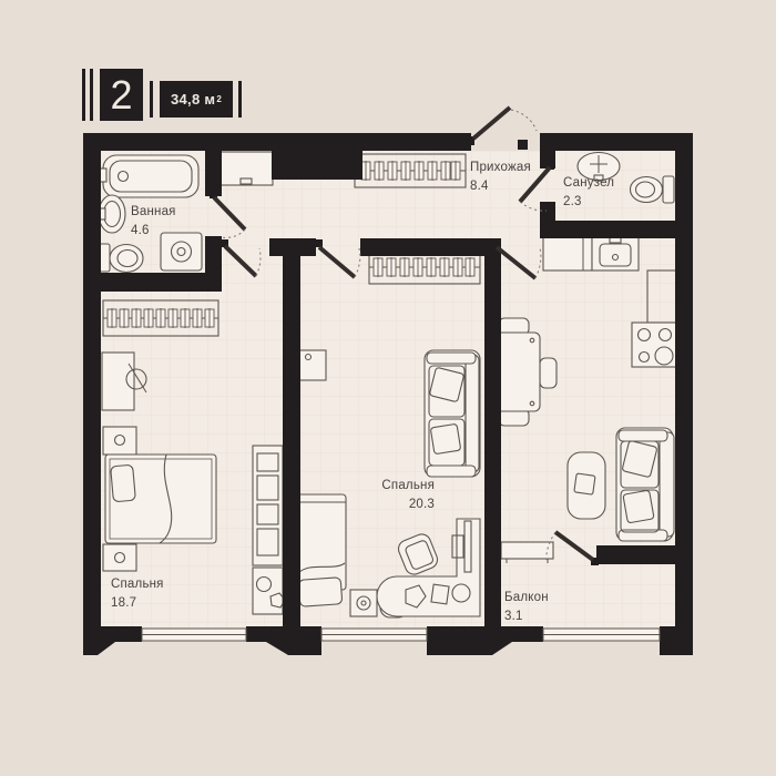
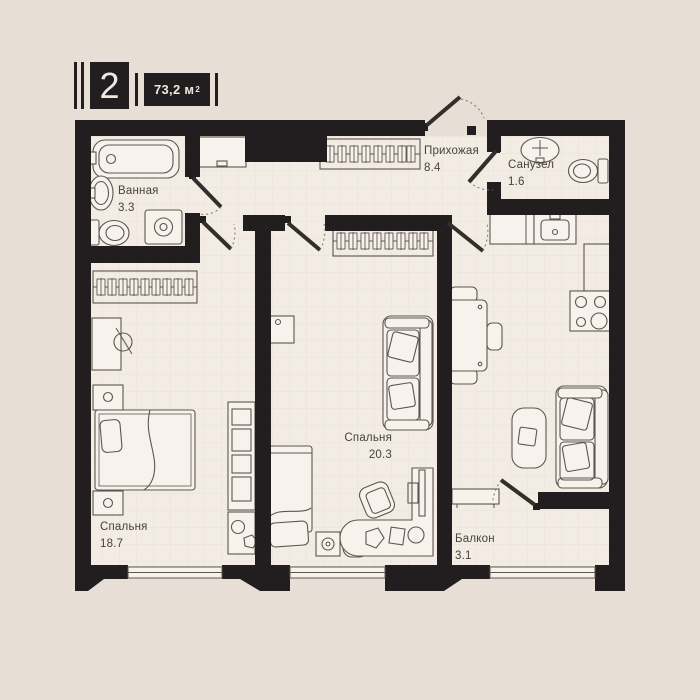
  2
- 34,8 м
+ 73,2 м
  2
  Ванная
- 4.6
+ 3.3
  Прихожая
  8.4
  Санузел
- 2.3
+ 1.6
  Спальня
  20.3
  Спальня
  18.7
  Балкон
  3.1
